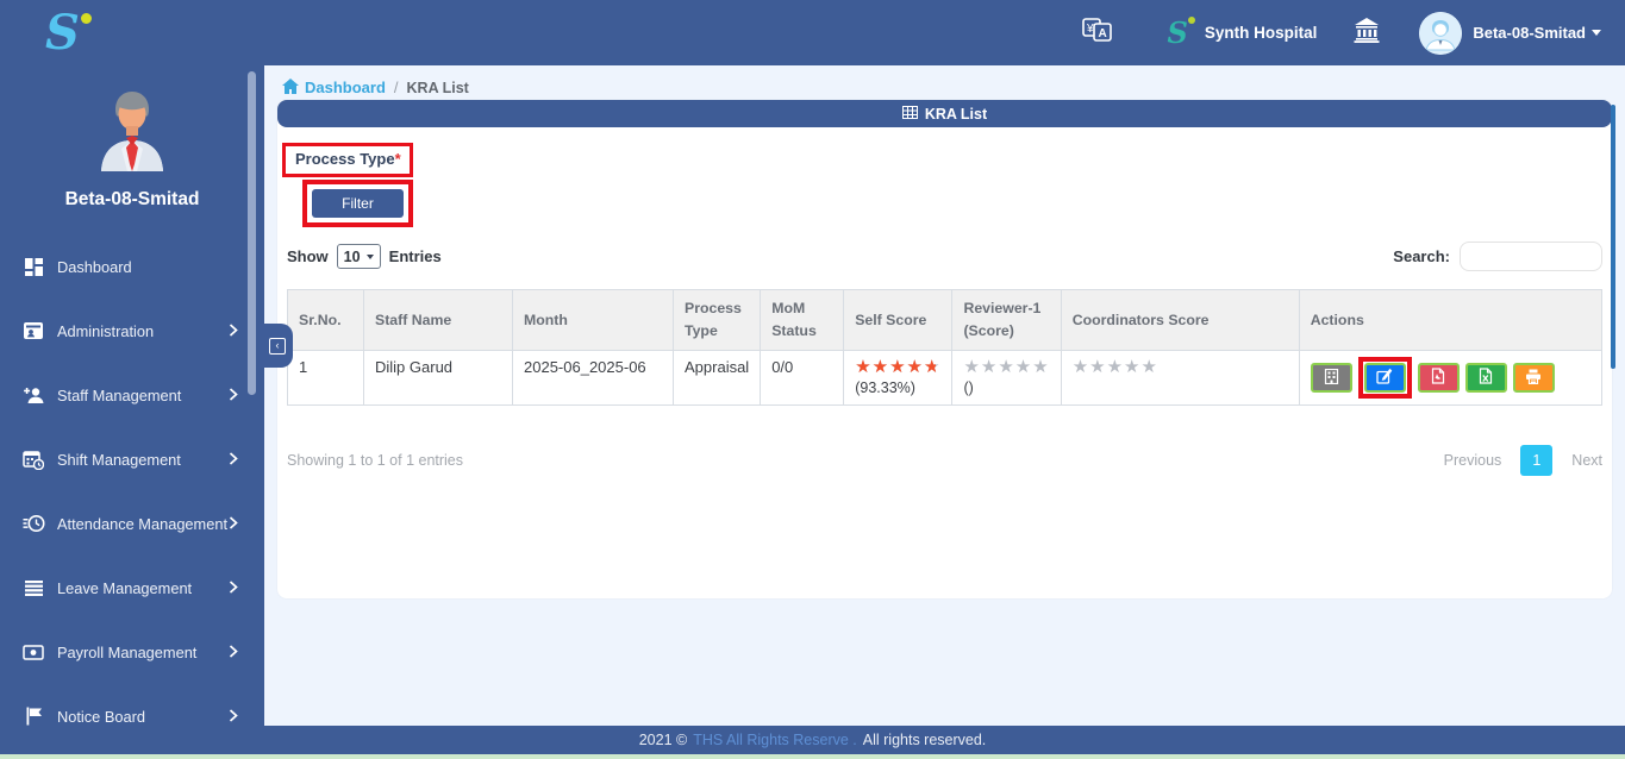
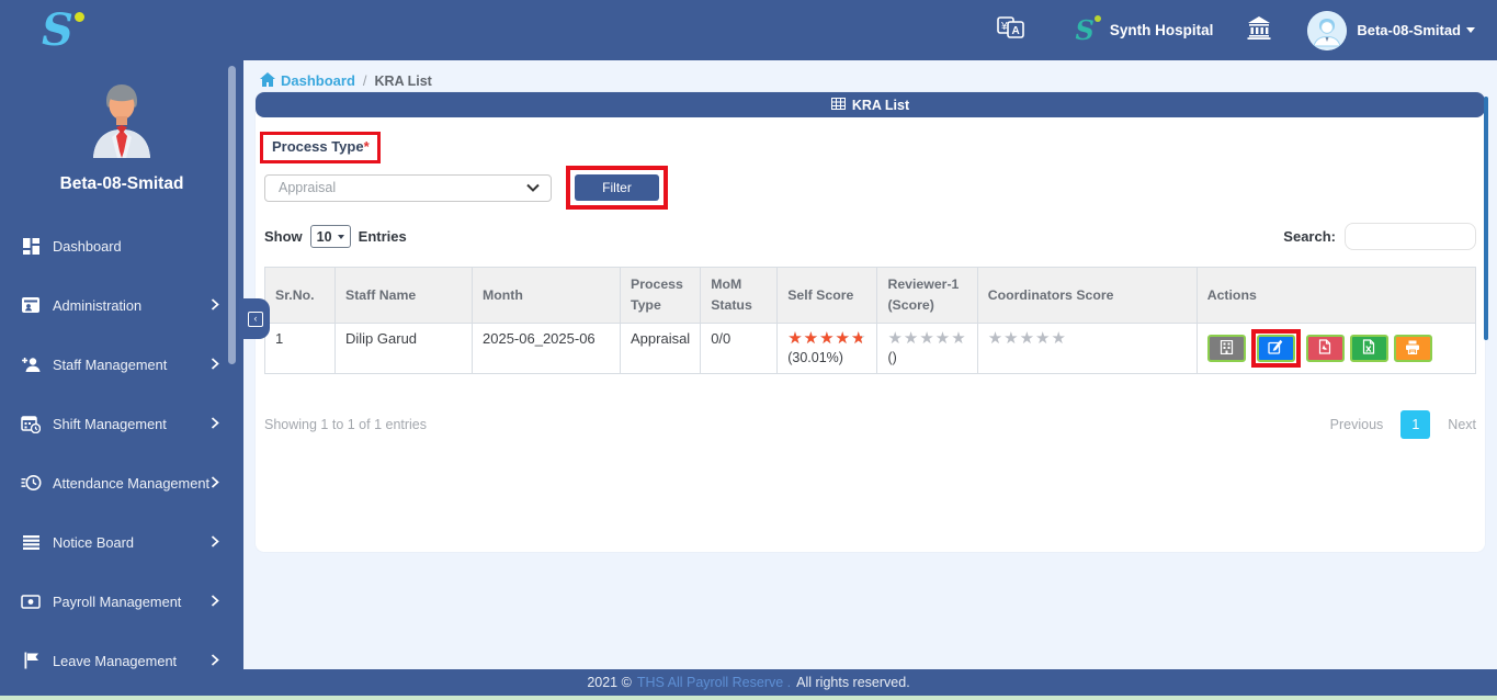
  S
  ¥
  A
  S
  Synth Hospital
  Beta-08-Smitad
  Beta-08-Smitad
  Dashboard
  Administration
  Staff Management
  Shift Management
  Attendance Management
- Leave Management
+ Notice Board
  Payroll Management
- Notice Board
+ Leave Management
  ‹
  Dashboard
  /
  KRA List
  KRA List
  Process Type*
+ Appraisal
  Filter
  Show
  10
  Entries
  Search:
  Sr.No.	Staff Name	Month	Process Type	MoM Status	Self Score	Reviewer-1 (Score)	Coordinators Score	Actions
- 1	Dilip Garud	2025-06_2025-06	Appraisal	0/0	★★★★★★★★★★ (93.33%)	★★★★★ ()	★★★★★
+ 1	Dilip Garud	2025-06_2025-06	Appraisal	0/0	★★★★★★★★★★ (30.01%)	★★★★★ ()	★★★★★
  Showing 1 to 1 of 1 entries
  Previous
  1
  Next
  2021 ©
- THS All Rights Reserve .
+ THS All Payroll Reserve .
  All rights reserved.
